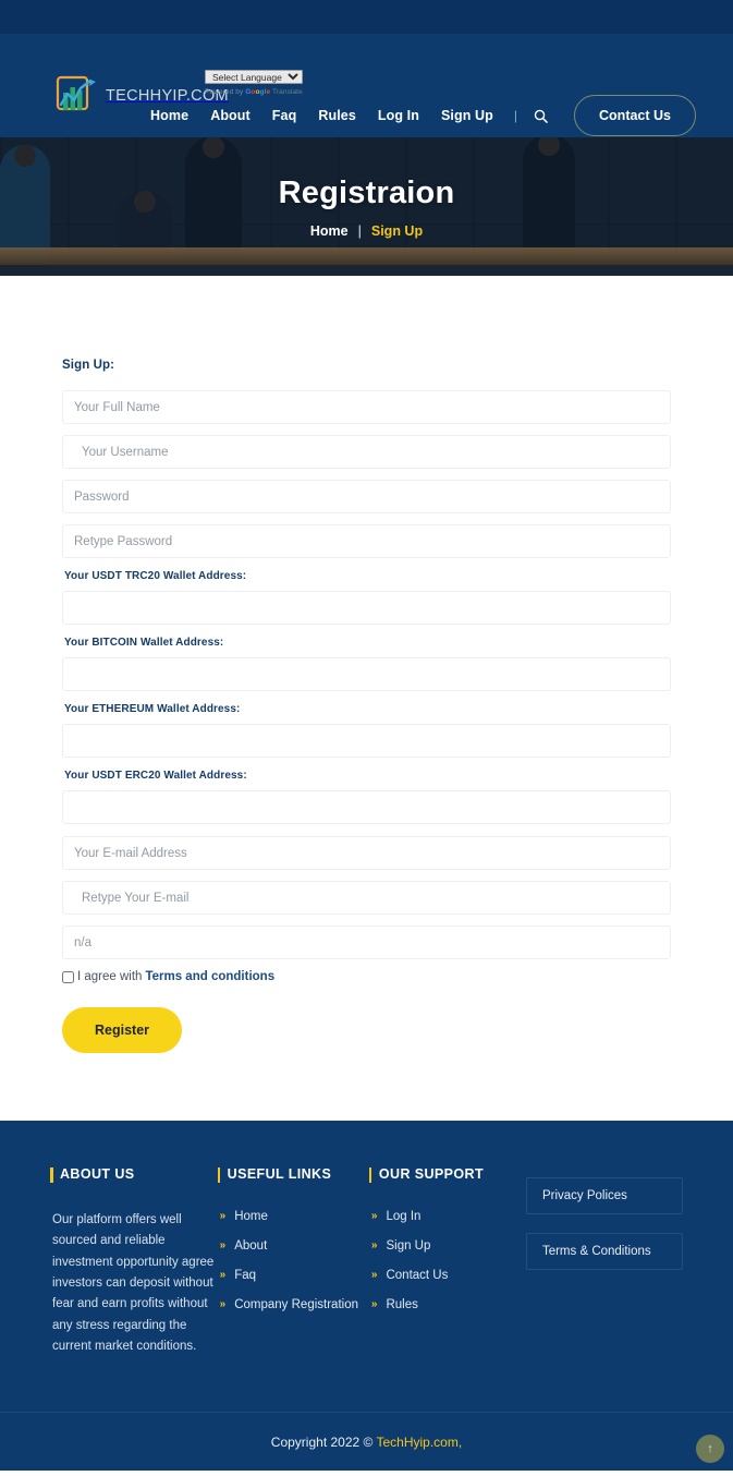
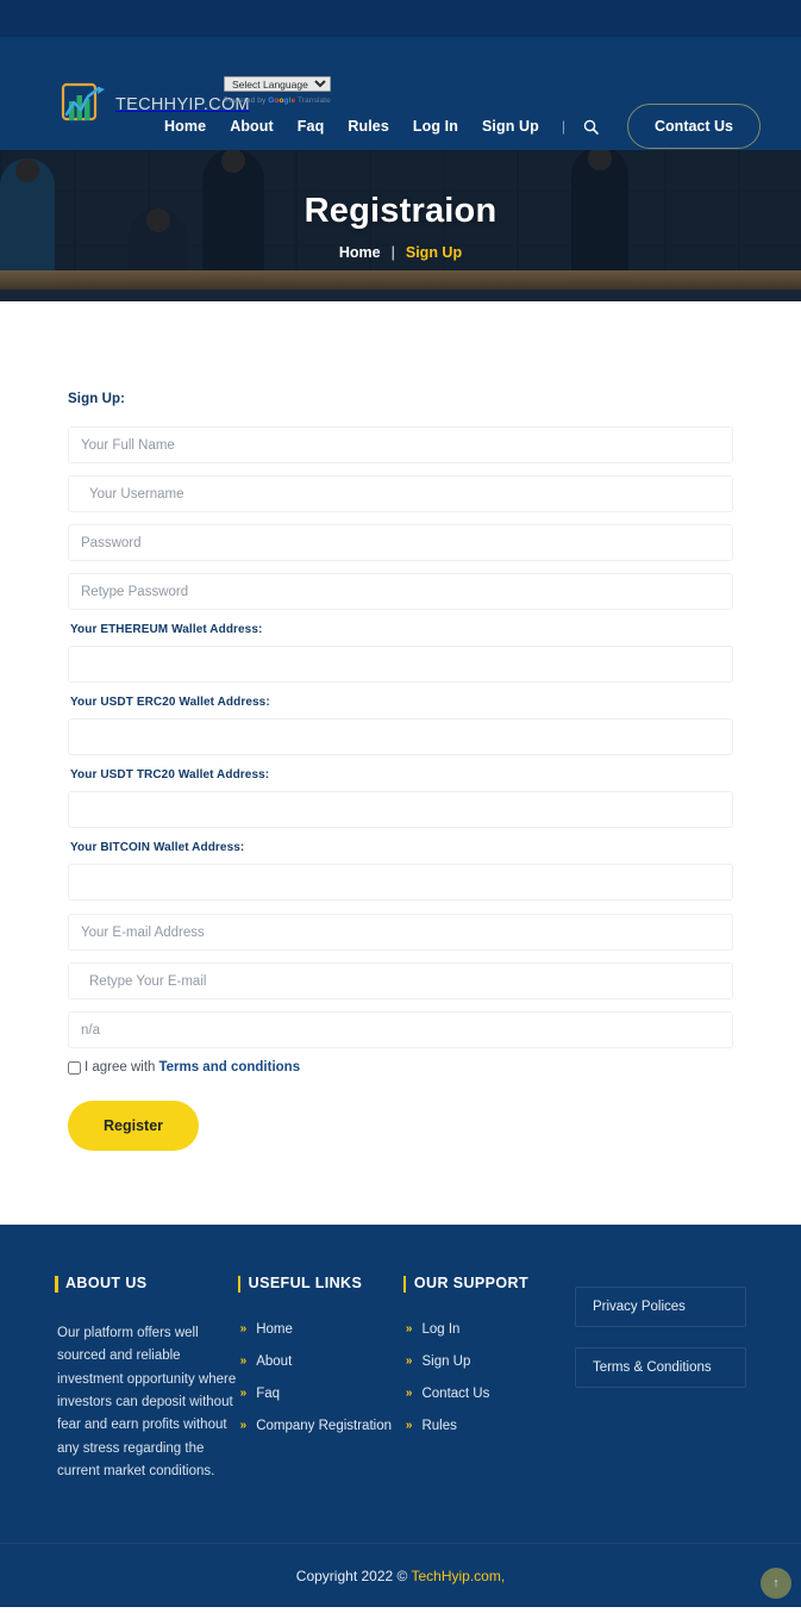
  TECHHYIP.COM
  Select Language
  Home
  About
  Faq
  Rules
  Log In
  Sign Up
  |
  Contact Us
  Registraion
  Home
  |
  Sign Up
  Sign Up:
  Your Full Name
  Your Username
  Password
  Retype Password
- Your USDT TRC20 Wallet Address:
+ Your ETHEREUM Wallet Address:
- Your BITCOIN Wallet Address:
+ Your USDT ERC20 Wallet Address:
- Your ETHEREUM Wallet Address:
+ Your USDT TRC20 Wallet Address:
- Your USDT ERC20 Wallet Address:
+ Your BITCOIN Wallet Address:
  Your E-mail Address
  Retype Your E-mail
  n/a
  I agree with
  Terms and conditions
  Register
  ABOUT US
- Our platform offers well sourced and reliable investment opportunity agree investors can deposit without fear and earn profits without any stress regarding the current market conditions.
+ Our platform offers well sourced and reliable investment opportunity where investors can deposit without fear and earn profits without any stress regarding the current market conditions.
  USEFUL LINKS
  »
  Home
  »
  About
  »
  Faq
  »
  Company Registration
  OUR SUPPORT
  »
  Log In
  »
  Sign Up
  »
  Contact Us
  »
  Rules
  Privacy Polices
  Terms & Conditions
  Copyright 2022 © TechHyip.com,
  ↑
